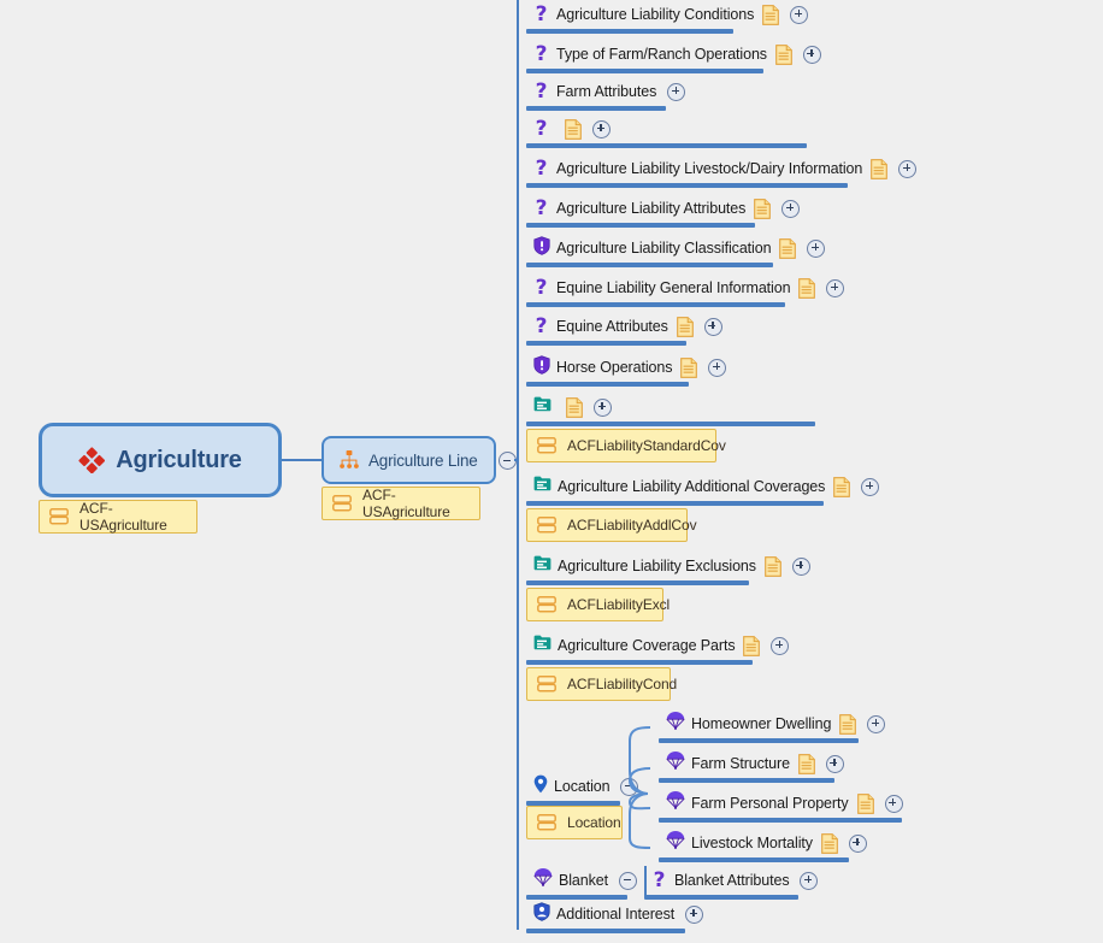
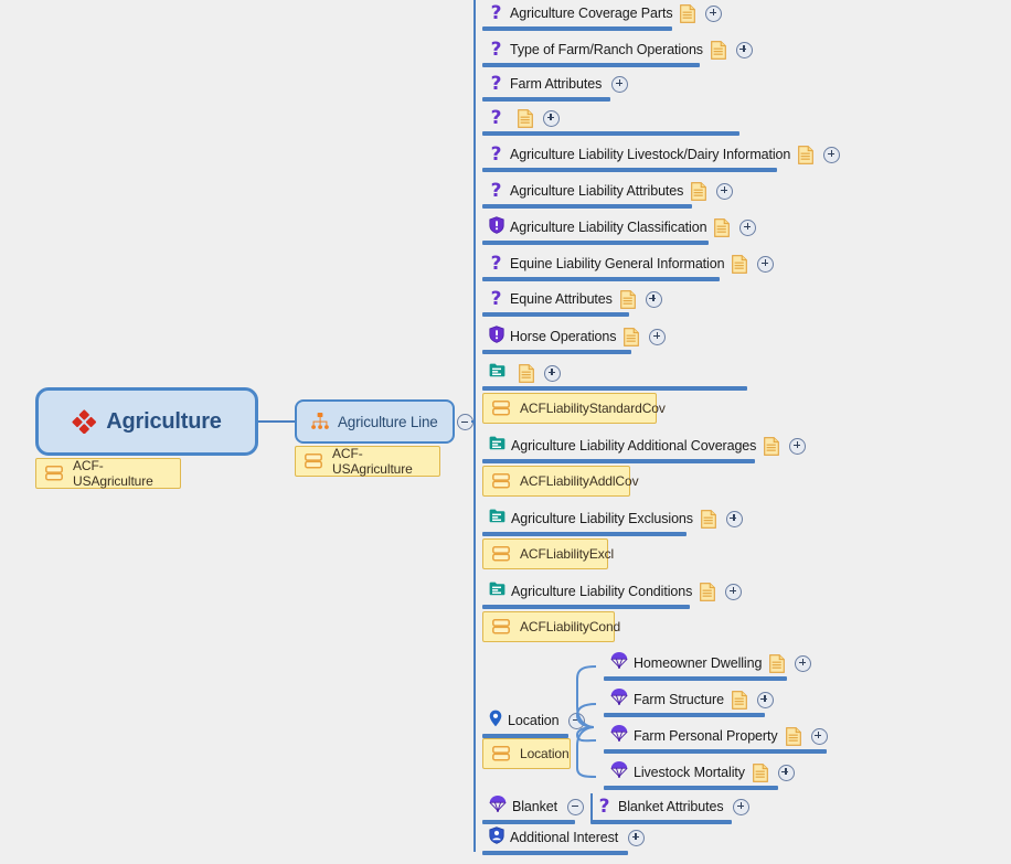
  Agriculture
  ACF-USAgriculture
  Agriculture Line
  ACF-USAgriculture
  ?
- Agriculture Liability Conditions
+ Agriculture Coverage Parts
  ?
  Type of Farm/Ranch Operations
  ?
  Farm Attributes
  ?
  ?
  Agriculture Liability Livestock/Dairy Information
  ?
  Agriculture Liability Attributes
  Agriculture Liability Classification
  ?
  Equine Liability General Information
  ?
  Equine Attributes
  Horse Operations
  Agriculture Liability Additional Coverages
  Agriculture Liability Exclusions
- Agriculture Coverage Parts
+ Agriculture Liability Conditions
  ACFLiabilityStandardCov
  ACFLiabilityAddlCov
  ACFLiabilityExcl
  ACFLiabilityCond
  Location
  Location
  Homeowner Dwelling
  Farm Structure
  Farm Personal Property
  Livestock Mortality
  Blanket
  ?
  Blanket Attributes
  Additional Interest
